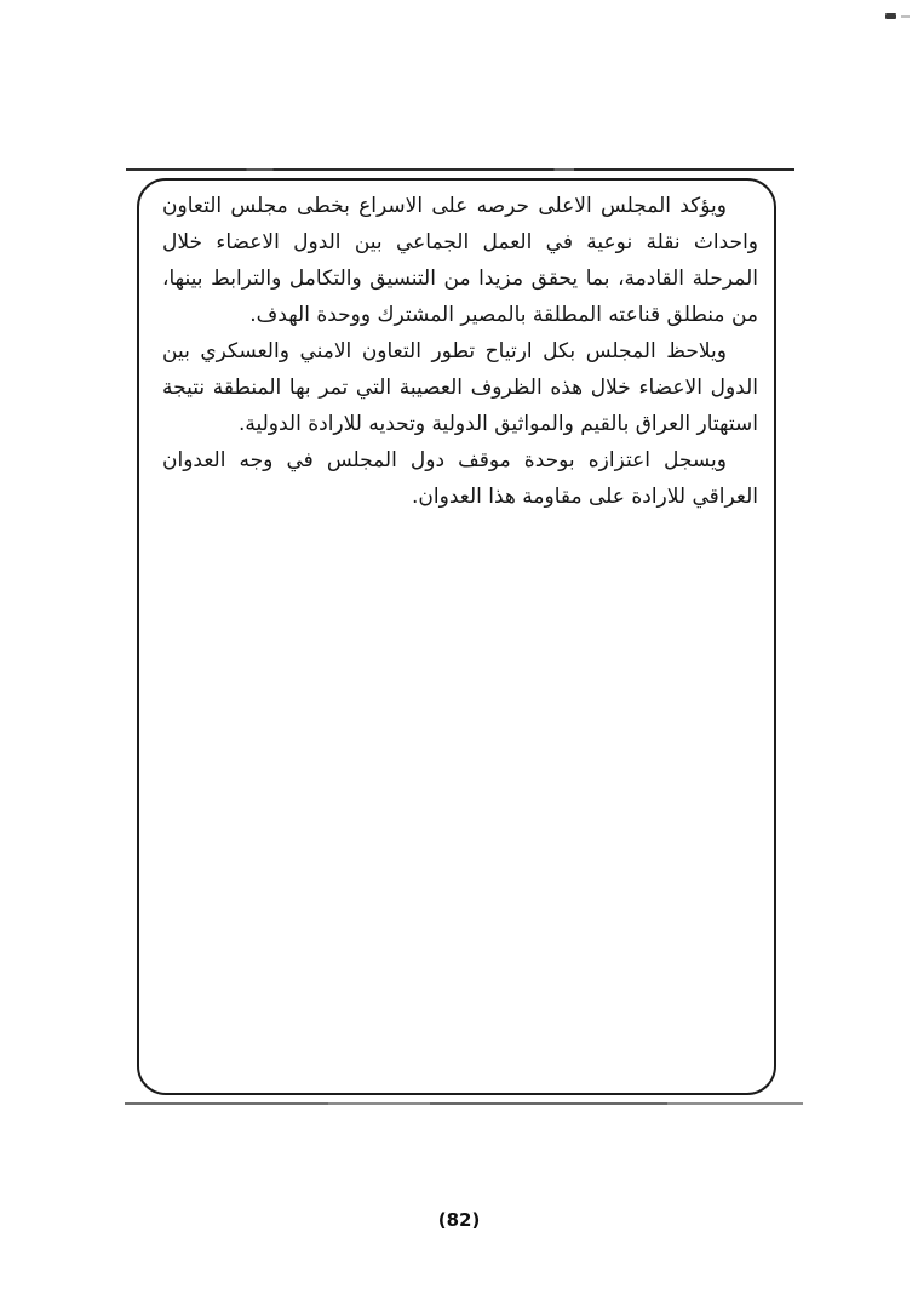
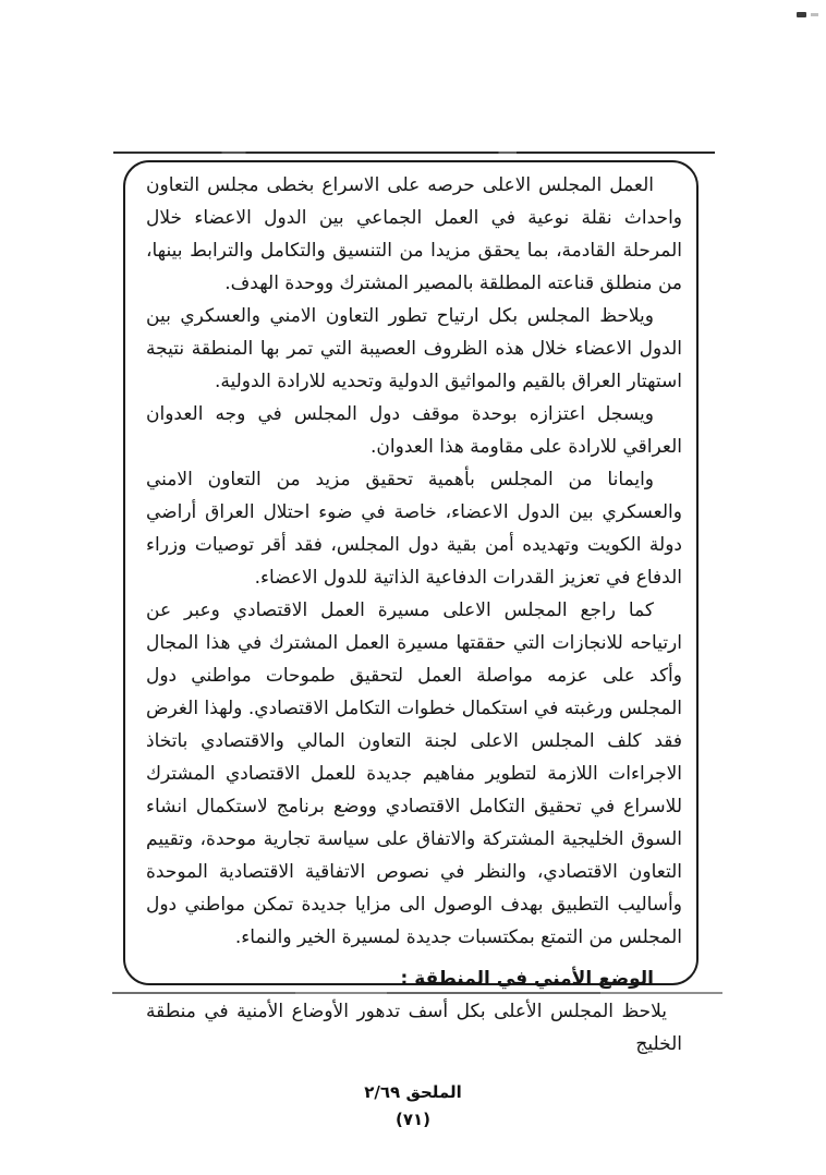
- ويؤكد المجلس الاعلى حرصه على الاسراع بخطى مجلس التعاون واحداث نقلة نوعية في العمل الجماعي بين الدول الاعضاء خلال المرحلة القادمة، بما يحقق مزيدا من التنسيق والتكامل والترابط بينها، من منطلق قناعته المطلقة بالمصير المشترك ووحدة الهدف.
+ العمل المجلس الاعلى حرصه على الاسراع بخطى مجلس التعاون واحداث نقلة نوعية في العمل الجماعي بين الدول الاعضاء خلال المرحلة القادمة، بما يحقق مزيدا من التنسيق والتكامل والترابط بينها، من منطلق قناعته المطلقة بالمصير المشترك ووحدة الهدف.
  ويلاحظ المجلس بكل ارتياح تطور التعاون الامني والعسكري بين الدول الاعضاء خلال هذه الظروف العصيبة التي تمر بها المنطقة نتيجة استهتار العراق بالقيم والمواثيق الدولية وتحديه للارادة الدولية.
  ويسجل اعتزازه بوحدة موقف دول المجلس في وجه العدوان العراقي للارادة على مقاومة هذا العدوان.
+ وايمانا من المجلس بأهمية تحقيق مزيد من التعاون الامني والعسكري بين الدول الاعضاء، خاصة في ضوء احتلال العراق أراضي دولة الكويت وتهديده أمن بقية دول المجلس، فقد أقر توصيات وزراء الدفاع في تعزيز القدرات الدفاعية الذاتية للدول الاعضاء.
+ كما راجع المجلس الاعلى مسيرة العمل الاقتصادي وعبر عن ارتياحه للانجازات التي حققتها مسيرة العمل المشترك في هذا المجال وأكد على عزمه مواصلة العمل لتحقيق طموحات مواطني دول المجلس ورغبته في استكمال خطوات التكامل الاقتصادي. ولهذا الغرض فقد كلف المجلس الاعلى لجنة التعاون المالي والاقتصادي باتخاذ الاجراءات اللازمة لتطوير مفاهيم جديدة للعمل الاقتصادي المشترك للاسراع في تحقيق التكامل الاقتصادي ووضع برنامج لاستكمال انشاء السوق الخليجية المشتركة والاتفاق على سياسة تجارية موحدة، وتقييم التعاون الاقتصادي، والنظر في نصوص الاتفاقية الاقتصادية الموحدة وأساليب التطبيق بهدف الوصول الى مزايا جديدة تمكن مواطني دول المجلس من التمتع بمكتسبات جديدة لمسيرة الخير والنماء.
+ الوضع الأمني في المنطقة :
+ يلاحظ المجلس الأعلى بكل أسف تدهور الأوضاع الأمنية في منطقة الخليج
+ الملحق ٢/٦٩
- (82)
+ (٧١)
